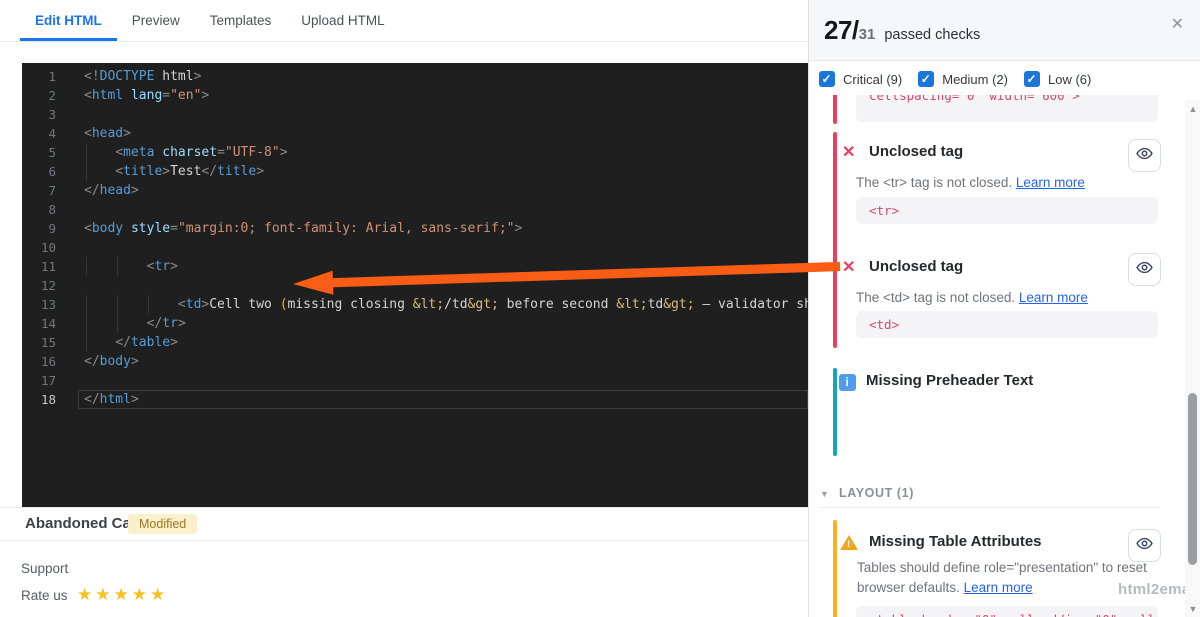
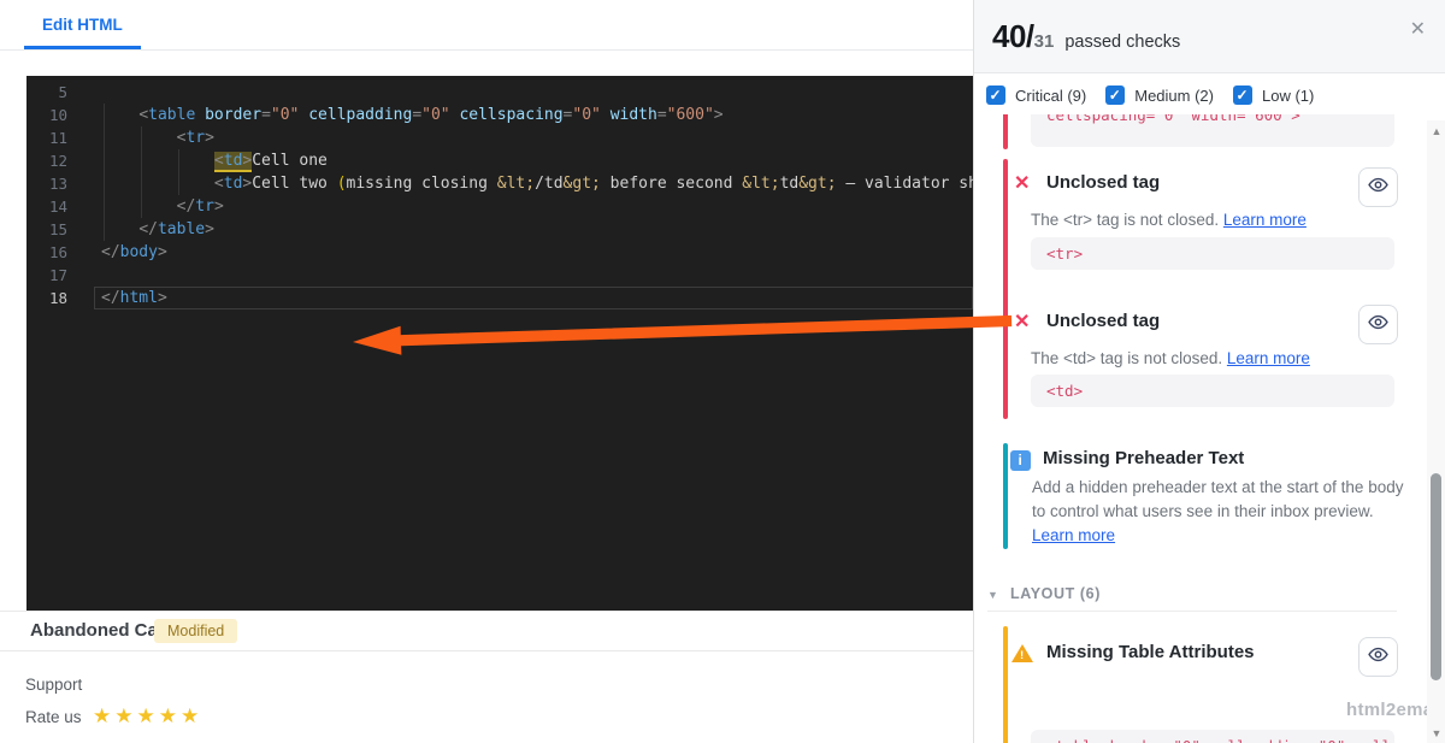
  Edit HTML
- Preview
- Templates
- Upload HTML
- 1
- <!DOCTYPE html>
- 2
- <html lang="en">
- 3
- 4
- <head>
  5
- <meta charset="UTF-8">
- 6
- <title>Test</title>
- 7
- </head>
- 8
- 9
- <body style="margin:0; font-family: Arial, sans-serif;">
  10
+ <table border="0" cellpadding="0" cellspacing="0" width="600">
  11
  <tr>
  12
+ <td>Cell one
  13
  <td>Cell two (missing closing &lt;/td&gt; before second &lt;td&gt; — validator s
  14
  </tr>
  15
  </table>
  16
  </body>
  17
  18
  </html>
  Abandoned Ca
  Modified
  Support
  Rate us
  ★ ★ ★ ★ ★
- 27/31 passed checks
+ 40/31 passed checks
  ✕
  Critical (9)
  Medium (2)
- Low (6)
+ Low (1)
  cellspacing="0" width="600">
  ✕
  Unclosed tag
  The <tr> tag is not closed. Learn more
  <tr>
  ✕
  Unclosed tag
  The <td> tag is not closed. Learn more
  <td>
  Missing Preheader Text
+ Add a hidden preheader text at the start of the body to control what users see in their inbox preview.
+ Learn more
  ▼
- LAYOUT (1)
+ LAYOUT (6)
  Missing Table Attributes
- Tables should define role="presentation" to reset browser defaults. Learn more
  html2em
  ▲
  ▼
